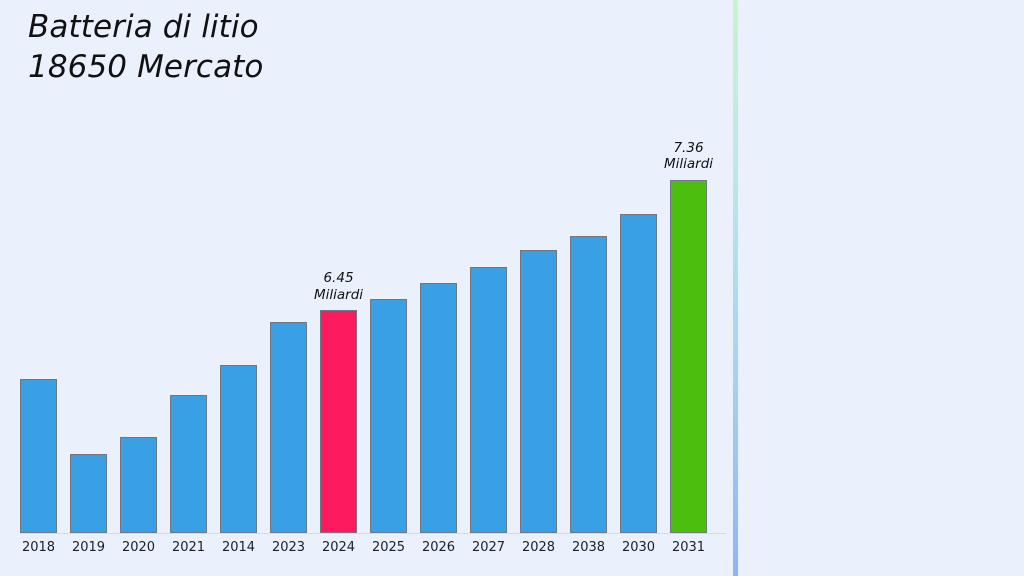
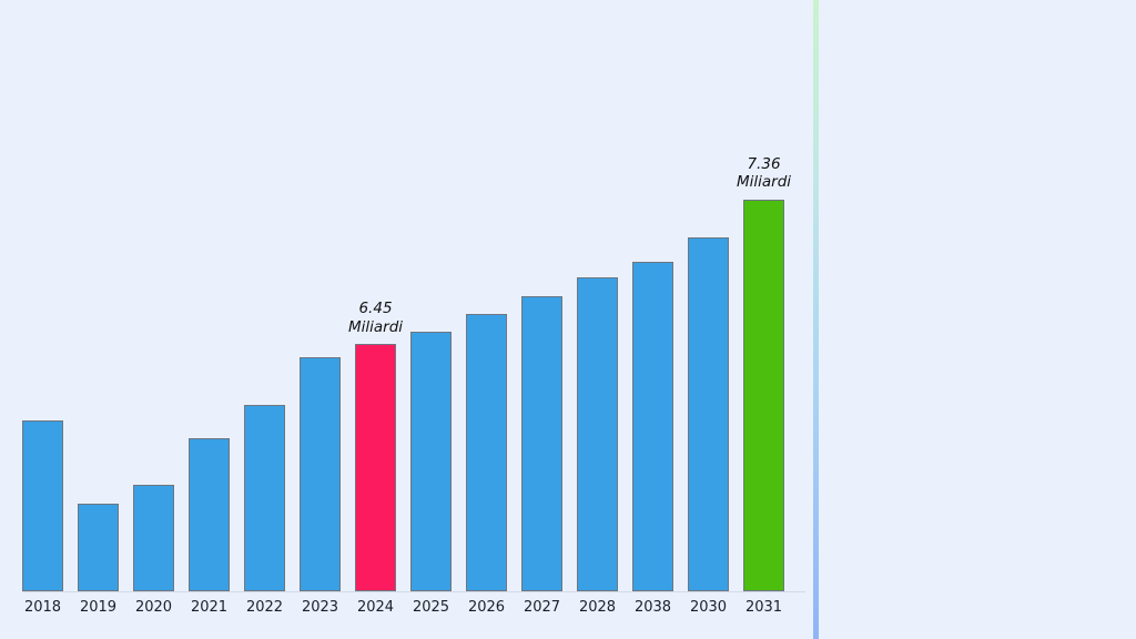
- Batteria di litio
- 18650 Mercato
  6.45
  Miliardi
  7.36
  Miliardi
  2018
  2019
  2020
  2021
- 2014
+ 2022
  2023
  2024
  2025
  2026
  2027
  2028
  2038
  2030
  2031
